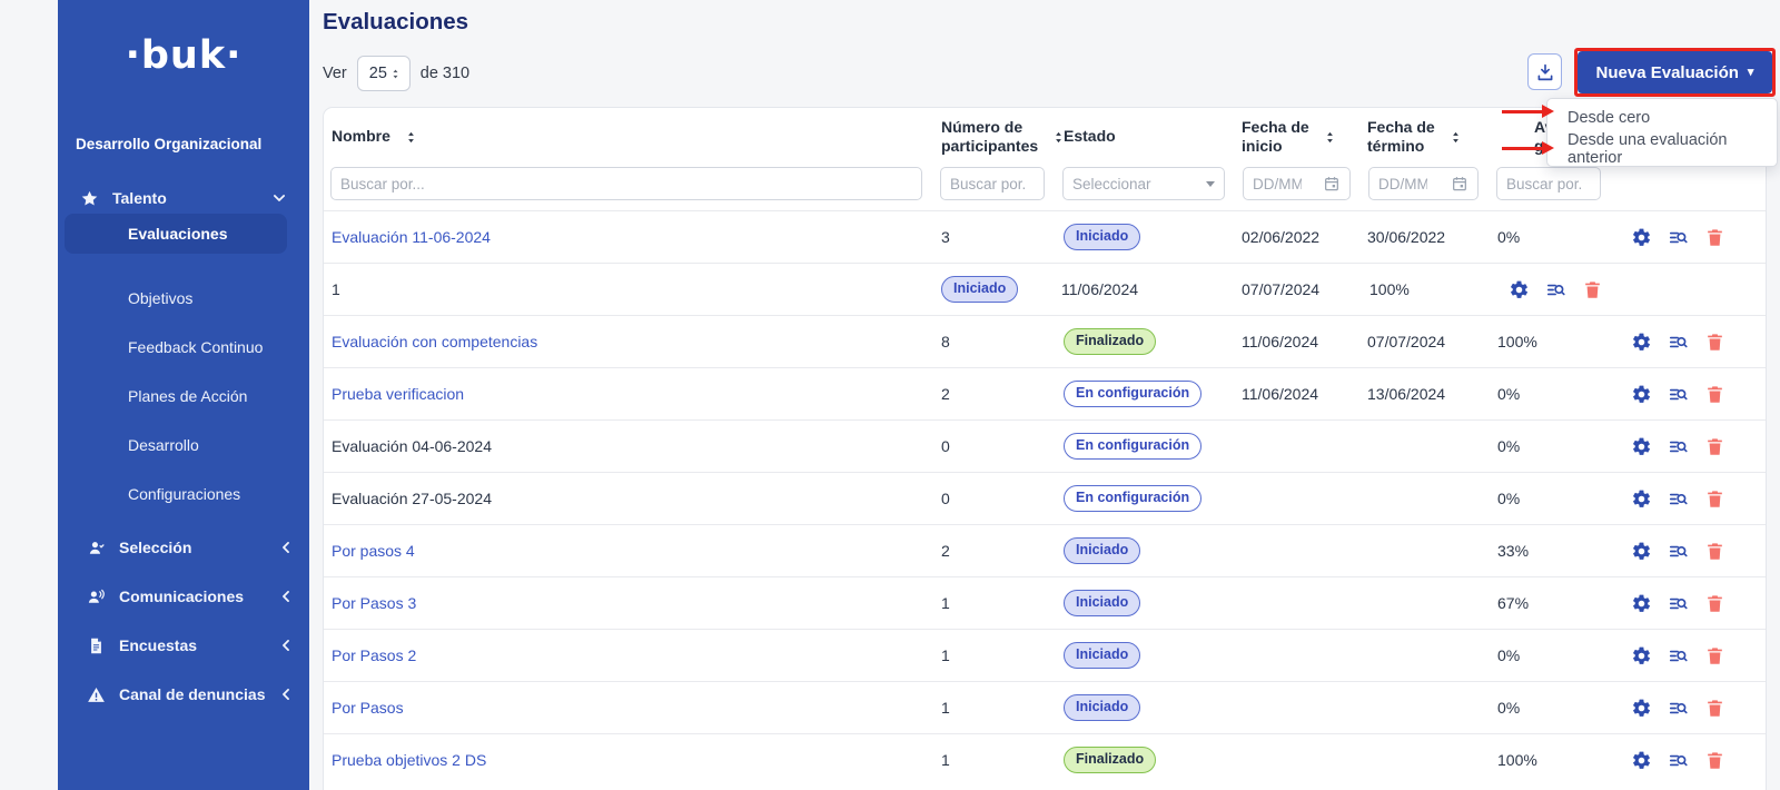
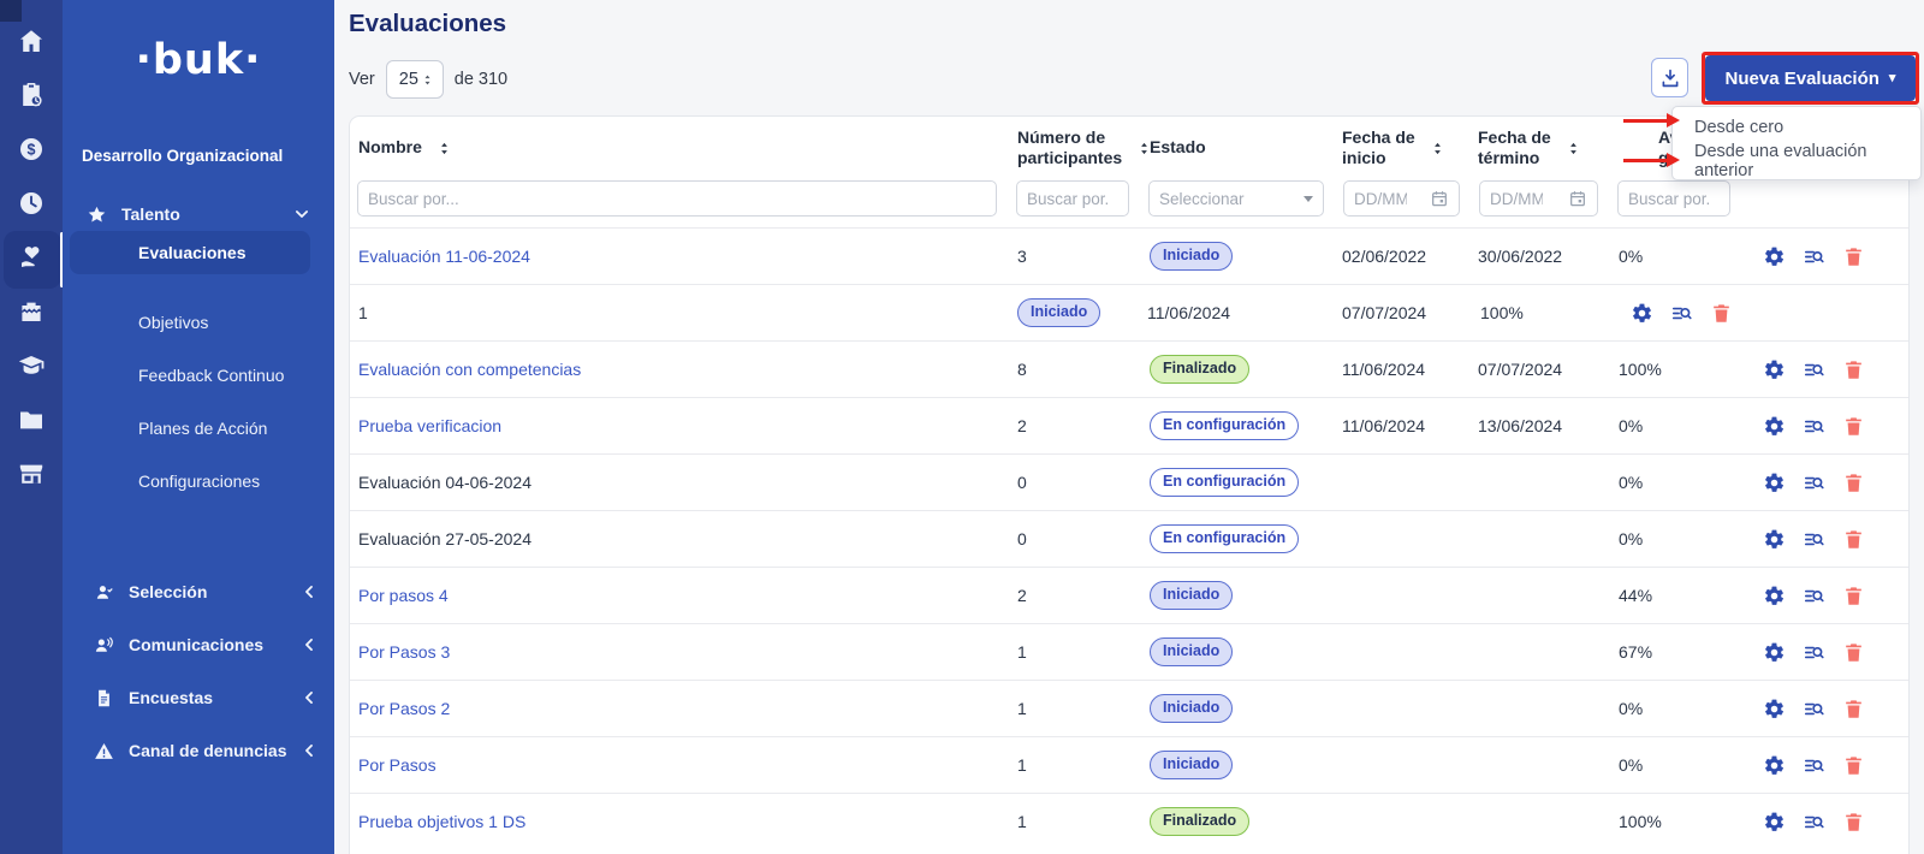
+ $
  ·buk·
  Desarrollo Organizacional
  Talento
  Evaluaciones
  Objetivos
  Feedback Continuo
  Planes de Acción
- Desarrollo
  Configuraciones
  Selección
  Comunicaciones
  Encuestas
  Canal de denuncias
  Evaluaciones
  Ver
  25
  de 310
  Nueva Evaluación
  ▾
  Desde cero
  Desde una evaluación anterior
  Nombre
  Número de
  participantes
  Estado
  Fecha de
  inicio
  Fecha de
  término
  Buscar por...
  Buscar por.
  Seleccionar
  Buscar por.
  Evaluación 11-06-2024
  3
  Iniciado
  02/06/2022
  30/06/2022
  0%
  1
  Iniciado
  11/06/2024
  07/07/2024
  100%
  Evaluación con competencias
  8
  Finalizado
  11/06/2024
  07/07/2024
  100%
  Prueba verificacion
  2
  En configuración
  11/06/2024
  13/06/2024
  0%
  Evaluación 04-06-2024
  0
  En configuración
  0%
  Evaluación 27-05-2024
  0
  En configuración
  0%
  Por pasos 4
  2
  Iniciado
- 33%
+ 44%
  Por Pasos 3
  1
  Iniciado
  67%
  Por Pasos 2
  1
  Iniciado
  0%
  Por Pasos
  1
  Iniciado
  0%
- Prueba objetivos 2 DS
+ Prueba objetivos 1 DS
  1
  Finalizado
  100%
